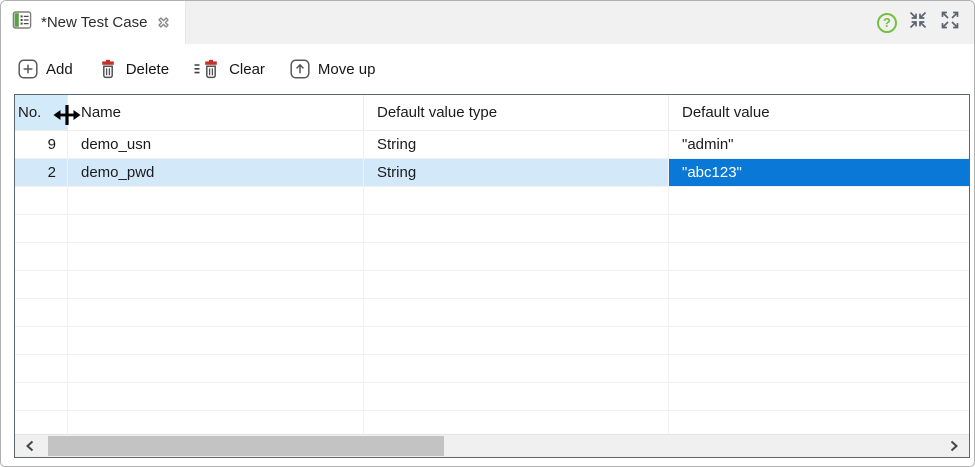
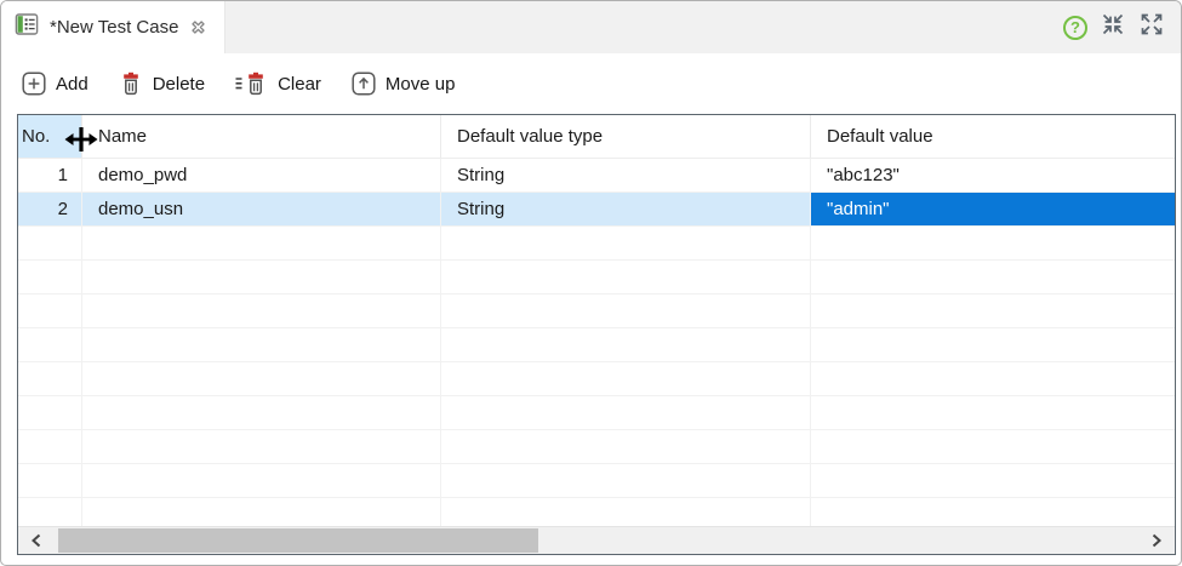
  *New Test Case
  ?
  Add
  Delete
  Clear
  Move up
  No.
  Name
  Default value type
  Default value
- 9
+ 1
- demo_usn
+ demo_pwd
  String
- "admin"
+ "abc123"
  2
- demo_pwd
+ demo_usn
  String
- "abc123"
+ "admin"
